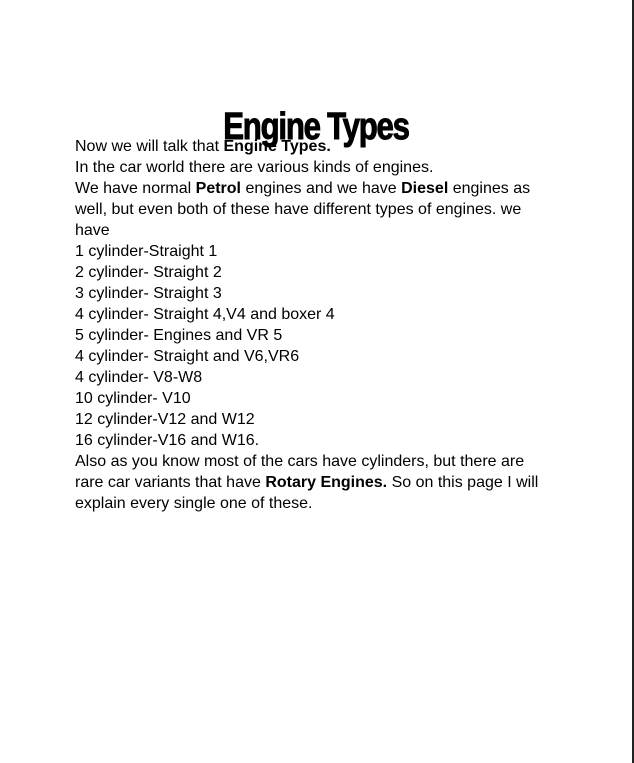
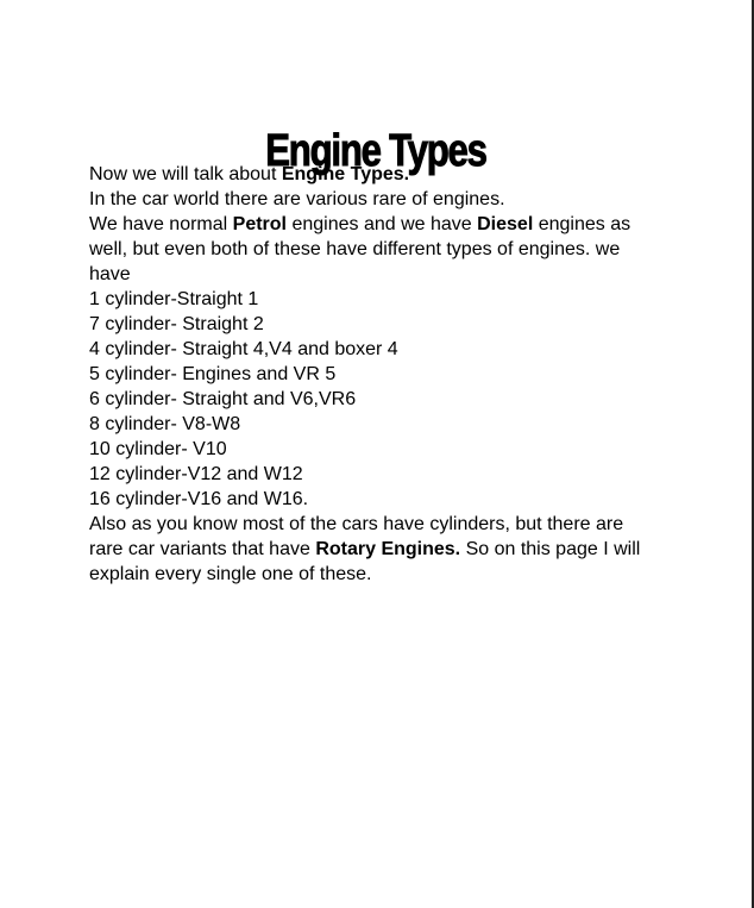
  Engine Types
- Now we will talk that Engine Types.
+ Now we will talk about Engine Types.
- In the car world there are various kinds of engines.
+ In the car world there are various rare of engines.
  We have normal Petrol engines and we have Diesel engines as well, but even both of these have different types of engines. we have
  1 cylinder-Straight 1
- 2 cylinder- Straight 2
+ 7 cylinder- Straight 2
- 3 cylinder- Straight 3
  4 cylinder- Straight 4,V4 and boxer 4
  5 cylinder- Engines and VR 5
- 4 cylinder- Straight and V6,VR6
+ 6 cylinder- Straight and V6,VR6
- 4 cylinder- V8-W8
+ 8 cylinder- V8-W8
  10 cylinder- V10
  12 cylinder-V12 and W12
  16 cylinder-V16 and W16.
  Also as you know most of the cars have cylinders, but there are rare car variants that have Rotary Engines. So on this page I will explain every single one of these.
